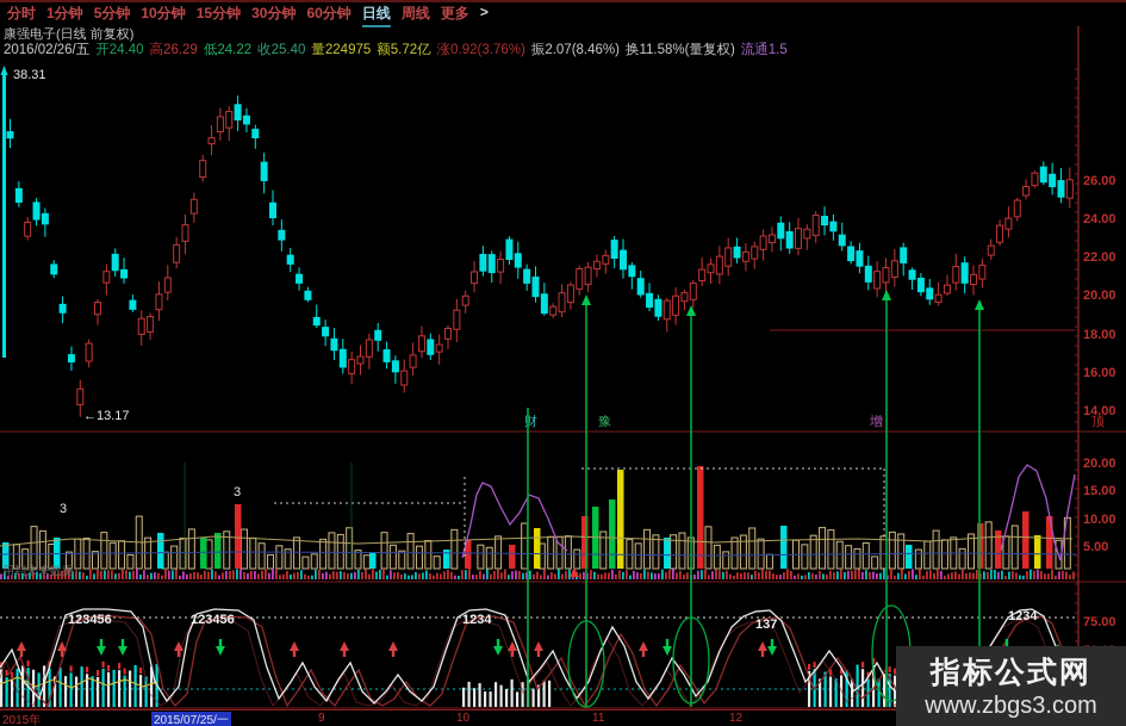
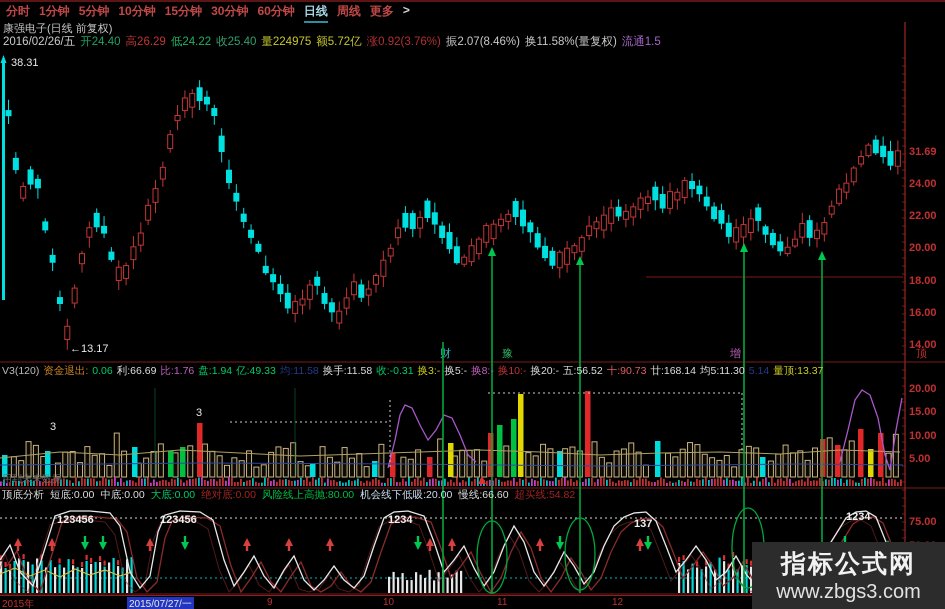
- 26.00
+ 31.69
  24.00
  22.00
  20.00
  18.00
  16.00
  14.00
  20.00
  15.00
  10.00
  5.00
  75.00
  38.31
  ←13.17
  财
  豫
  增
  顶
  3
  3
  123456
  123456
  1234
  137
  1234
  分时
  1分钟
  5分钟
  10分钟
  15分钟
  30分钟
  60分钟
  日线
  周线
  更多
  >
  康强电子(日线 前复权)
  2016/02/26/五
  开24.40
  高26.29
  低24.22
  收25.40
  量224975
  额5.72亿
  涨0.92(3.76%)
  振2.07(8.46%)
  换11.58%(量复权)
  流通1.5
+ V3(120)
+ 资金退出:
+ 0.06
+ 利:66.69
+ 比:1.76
+ 盘:1.94
+ 亿:49.33
+ 均:11.58
+ 换手:11.58
+ 收:-0.31
+ 换3:-
+ 换5:-
+ 换8:-
+ 换10:-
+ 换20:-
+ 五:56.52
+ 十:90.73
+ 廿:168.14
+ 均5:11.30
+ 5.14
+ 量顶:13.37
  用到未来数据
+ 顶底分析
+ 短底:0.00
+ 中底:0.00
+ 大底:0.00
+ 绝对底:0.00
+ 风险线上高抛:80.00
+ 机会线下低吸:20.00
+ 慢线:66.60
+ 超买线:54.82
  2015年
- 2015/07/25/一
+ 2015/07/27/一
  9
  10
  11
  12
  指标公式网
  www.zbgs3.com
